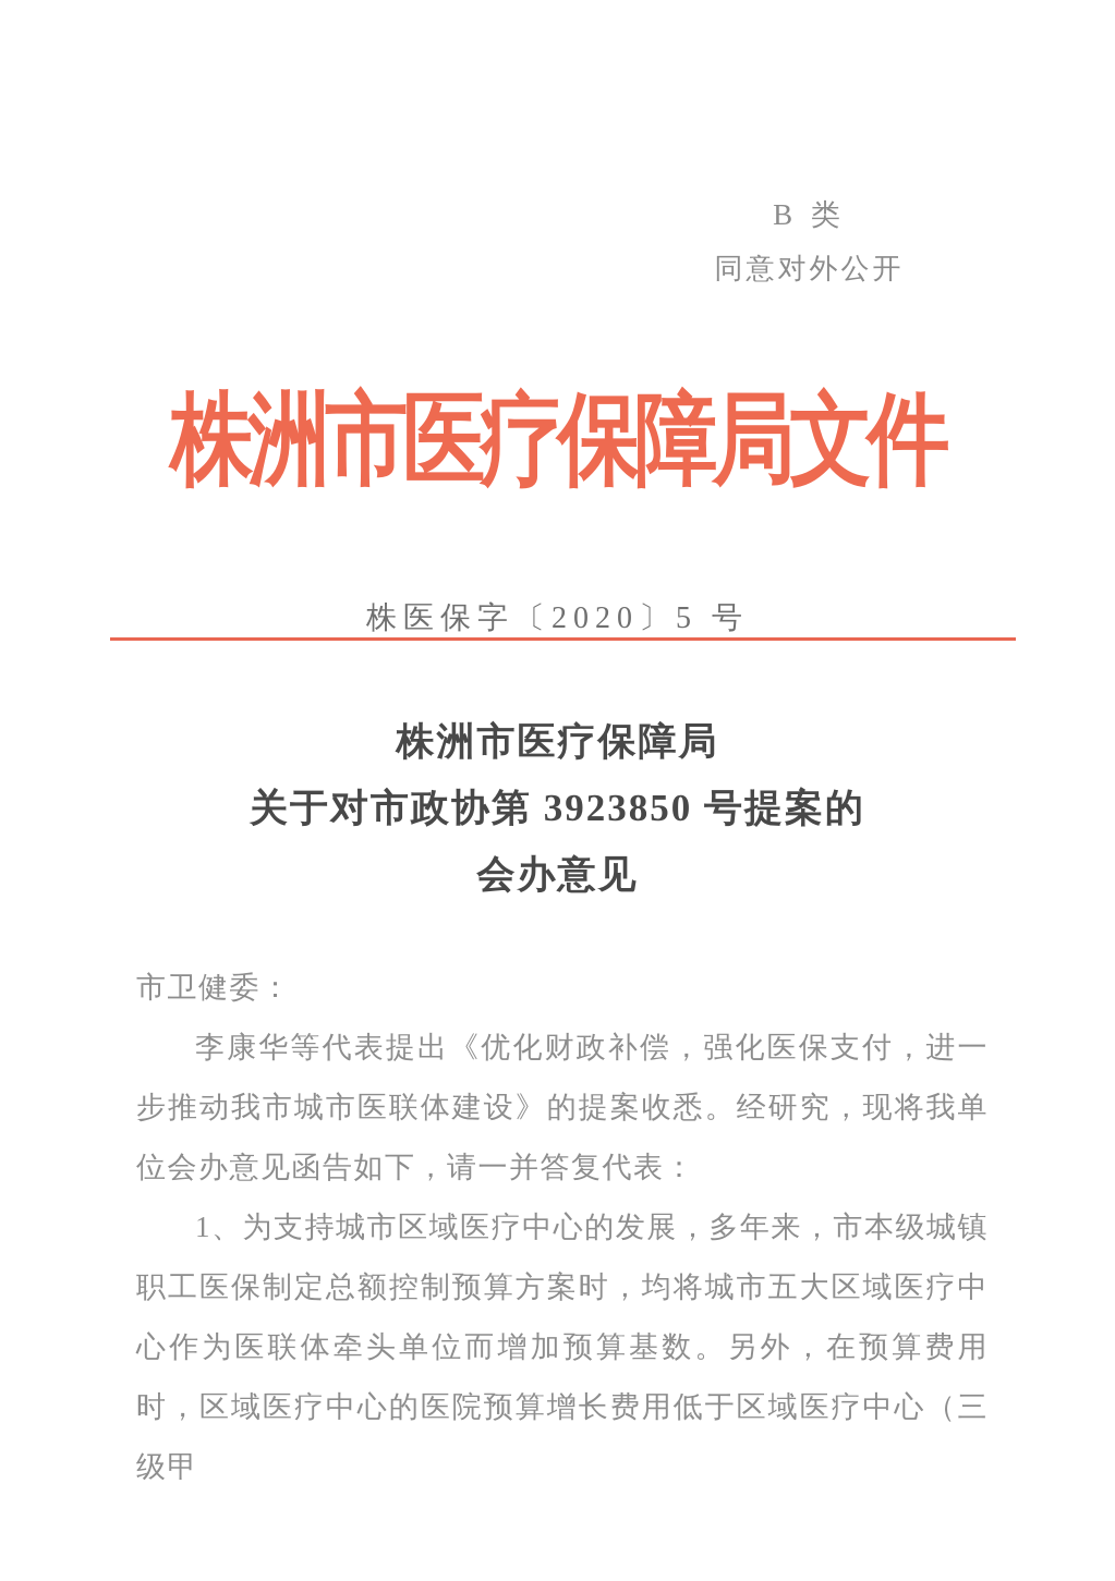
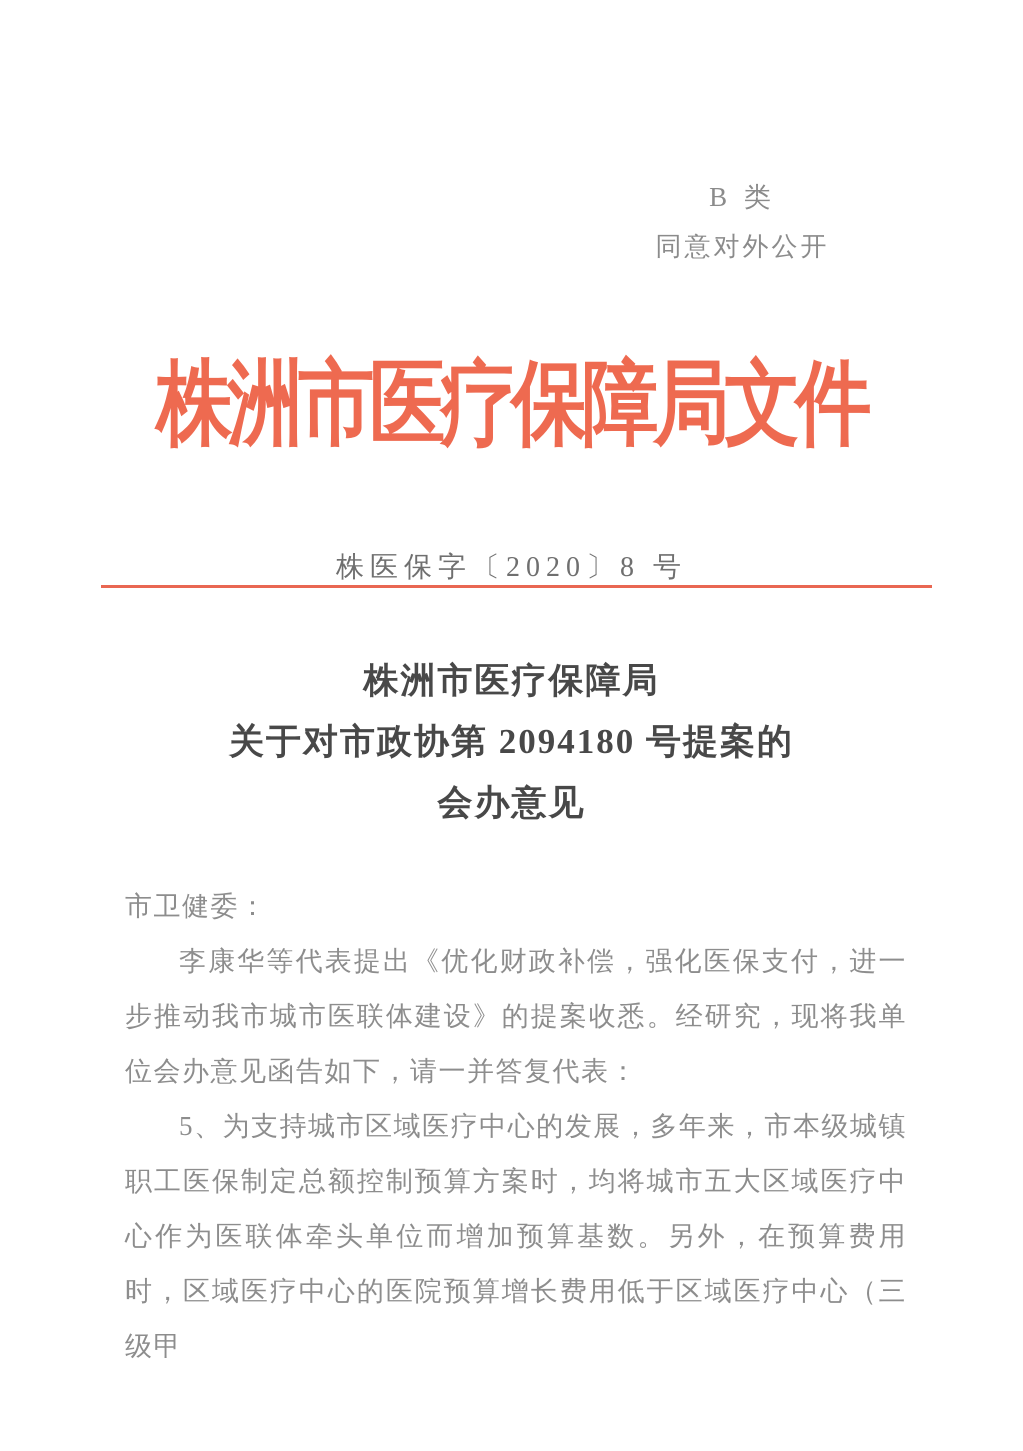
  B 类
  同意对外公开
  株洲市医疗保障局文件
- 株医保字〔2020〕5 号
+ 株医保字〔2020〕8 号
  株洲市医疗保障局
- 关于对市政协第 3923850 号提案的
+ 关于对市政协第 2094180 号提案的
  会办意见
  市卫健委：
  李康华等代表提出《优化财政补偿，强化医保支付，进一步推动我市城市医联体建设》的提案收悉。经研究，现将我单位会办意见函告如下，请一并答复代表：
- 1、为支持城市区域医疗中心的发展，多年来，市本级城镇职工医保制定总额控制预算方案时，均将城市五大区域医疗中心作为医联体牵头单位而增加预算基数。另外，在预算费用时，区域医疗中心的医院预算增长费用低于区域医疗中心（三级甲
+ 5、为支持城市区域医疗中心的发展，多年来，市本级城镇职工医保制定总额控制预算方案时，均将城市五大区域医疗中心作为医联体牵头单位而增加预算基数。另外，在预算费用时，区域医疗中心的医院预算增长费用低于区域医疗中心（三级甲
